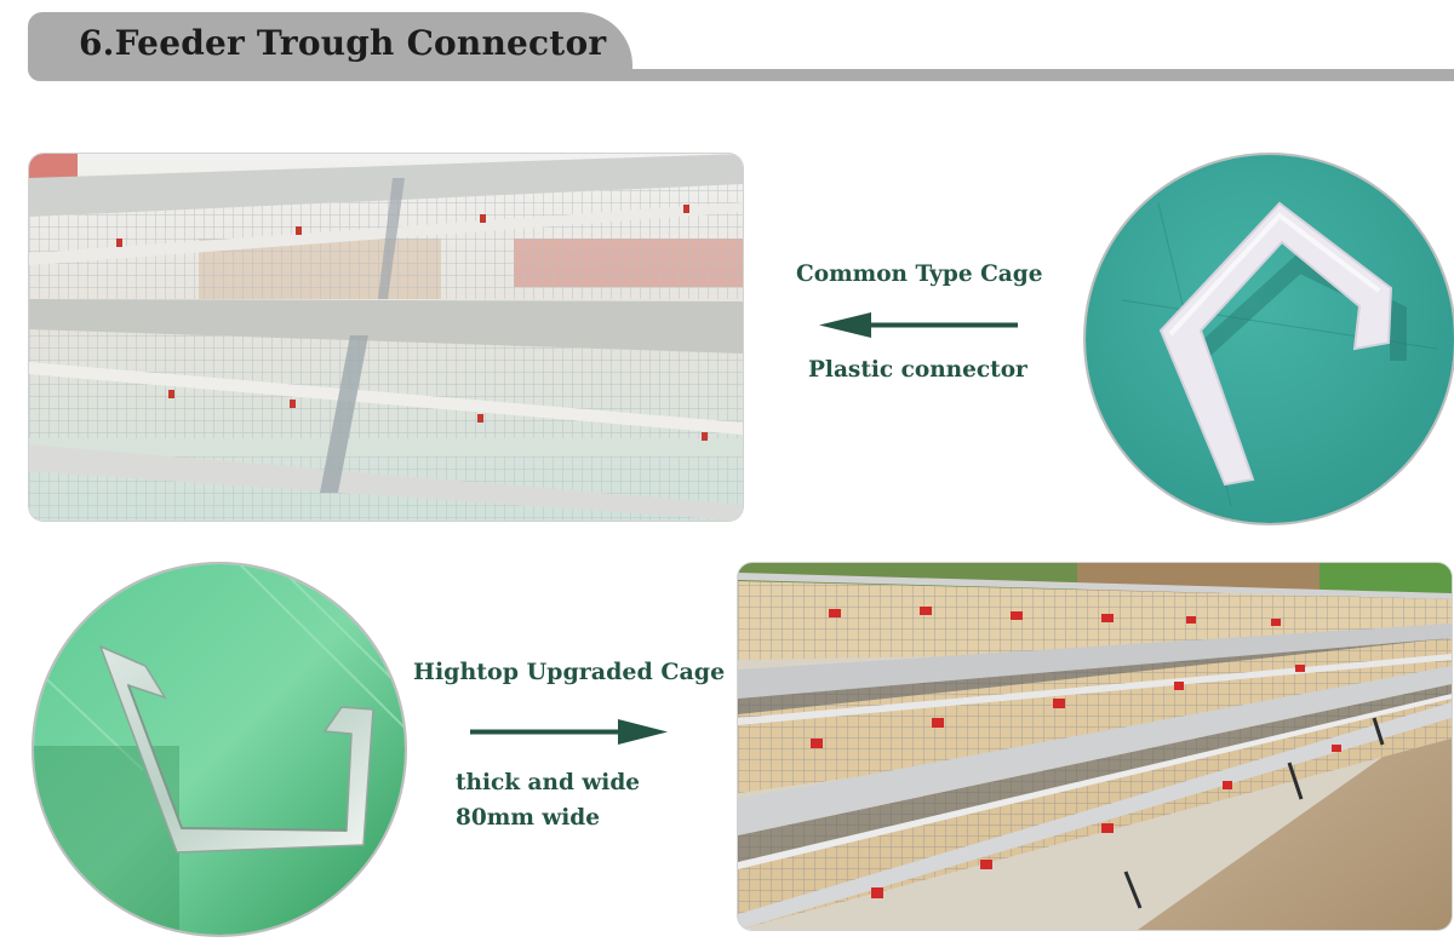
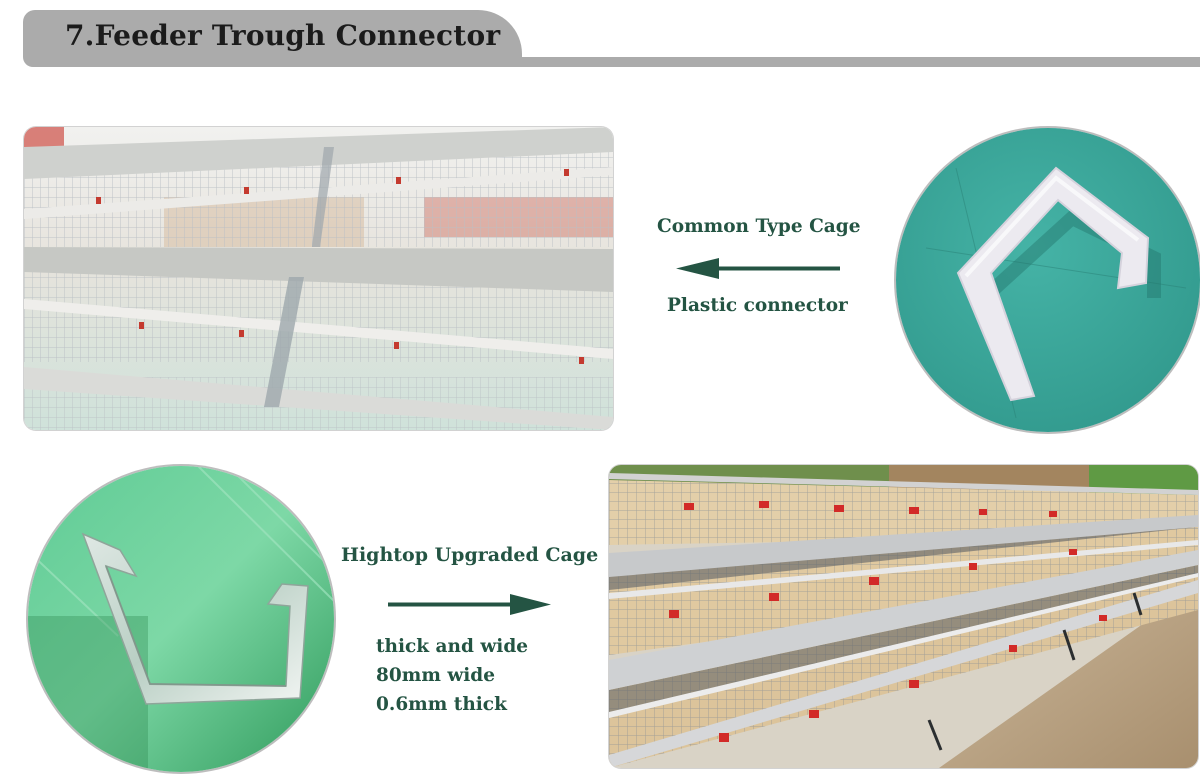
- 6.Feeder Trough Connector
+ 7.Feeder Trough Connector
  Common Type Cage
  Plastic connector
  Hightop Upgraded Cage
  thick and wide
  80mm wide
+ 0.6mm thick
